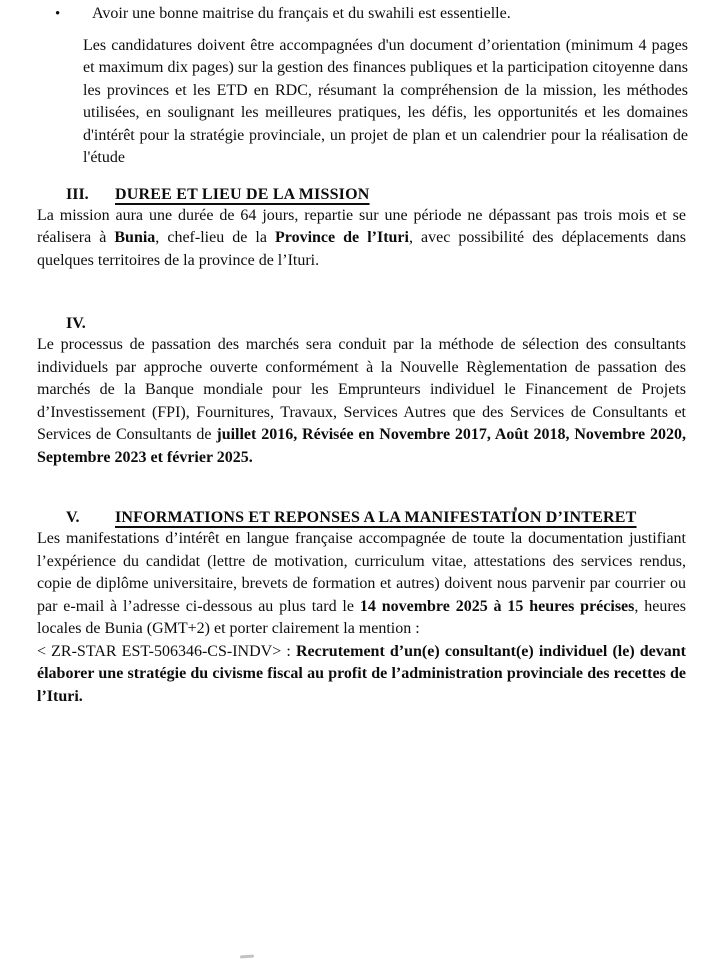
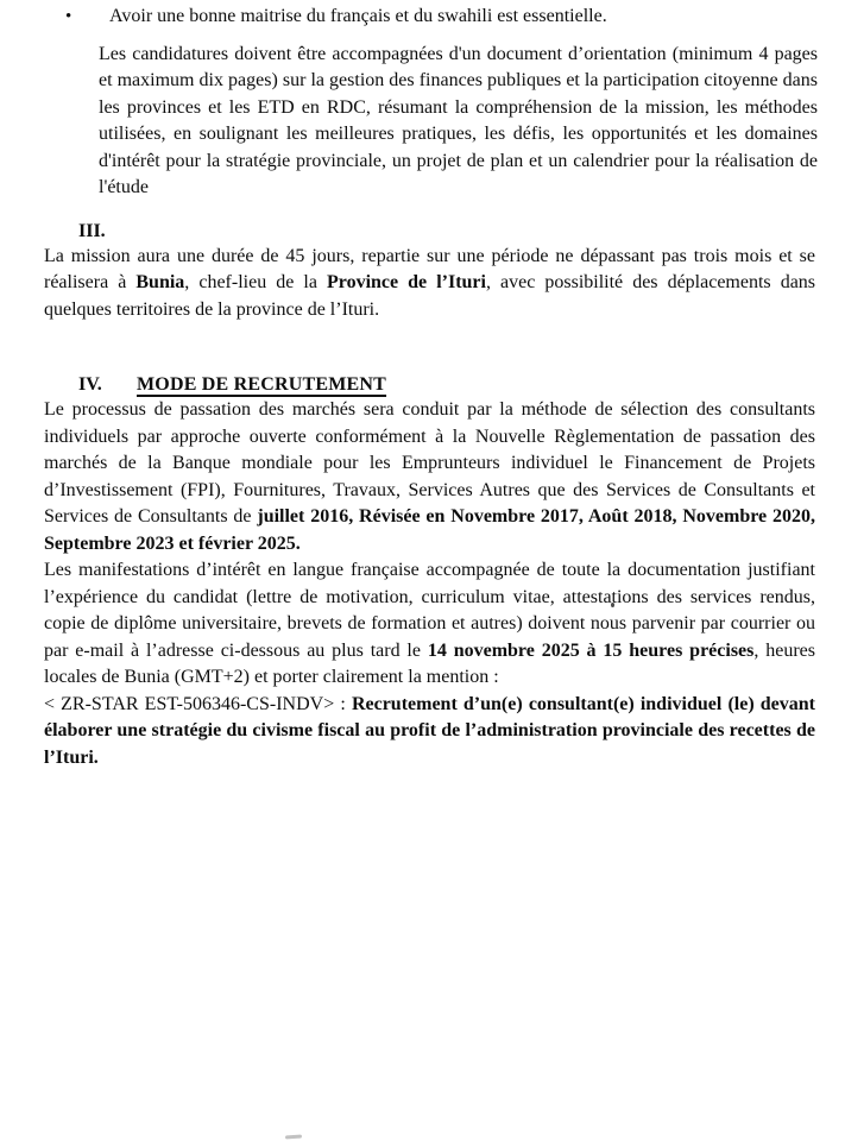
  •
  Avoir une bonne maitrise du français et du swahili est essentielle.
  Les candidatures doivent être accompagnées d'un document d’orientation (minimum 4 pages et maximum dix pages) sur la gestion des finances publiques et la participation citoyenne dans les provinces et les ETD en RDC, résumant la compréhension de la mission, les méthodes utilisées, en soulignant les meilleures pratiques, les défis, les opportunités et les domaines d'intérêt pour la stratégie provinciale, un projet de plan et un calendrier pour la réalisation de l'étude
  III.
- DUREE ET LIEU DE LA MISSION
- La mission aura une durée de 64 jours, repartie sur une période ne dépassant pas trois mois et se réalisera à Bunia, chef-lieu de la Province de l’Ituri, avec possibilité des déplacements dans quelques territoires de la province de l’Ituri.
+ La mission aura une durée de 45 jours, repartie sur une période ne dépassant pas trois mois et se réalisera à Bunia, chef-lieu de la Province de l’Ituri, avec possibilité des déplacements dans quelques territoires de la province de l’Ituri.
  IV.
+ MODE DE RECRUTEMENT
  Le processus de passation des marchés sera conduit par la méthode de sélection des consultants individuels par approche ouverte conformément à la Nouvelle Règlementation de passation des marchés de la Banque mondiale pour les Emprunteurs individuel le Financement de Projets d’Investissement (FPI), Fournitures, Travaux, Services Autres que des Services de Consultants et Services de Consultants de juillet 2016, Révisée en Novembre 2017, Août 2018, Novembre 2020, Septembre 2023 et février 2025.
- V.
- INFORMATIONS ET REPONSES A LA MANIFESTATION D’INTERET
  Les manifestations d’intérêt en langue française accompagnée de toute la documentation justifiant l’expérience du candidat (lettre de motivation, curriculum vitae, attestations des services rendus, copie de diplôme universitaire, brevets de formation et autres) doivent nous parvenir par courrier ou par e-mail à l’adresse ci-dessous au plus tard le 14 novembre 2025 à 15 heures précises, heures locales de Bunia (GMT+2) et porter clairement la mention :
  < ZR-STAR EST-506346-CS-INDV> : Recrutement d’un(e) consultant(e) individuel (le) devant élaborer une stratégie du civisme fiscal au profit de l’administration provinciale des recettes de l’Ituri.
